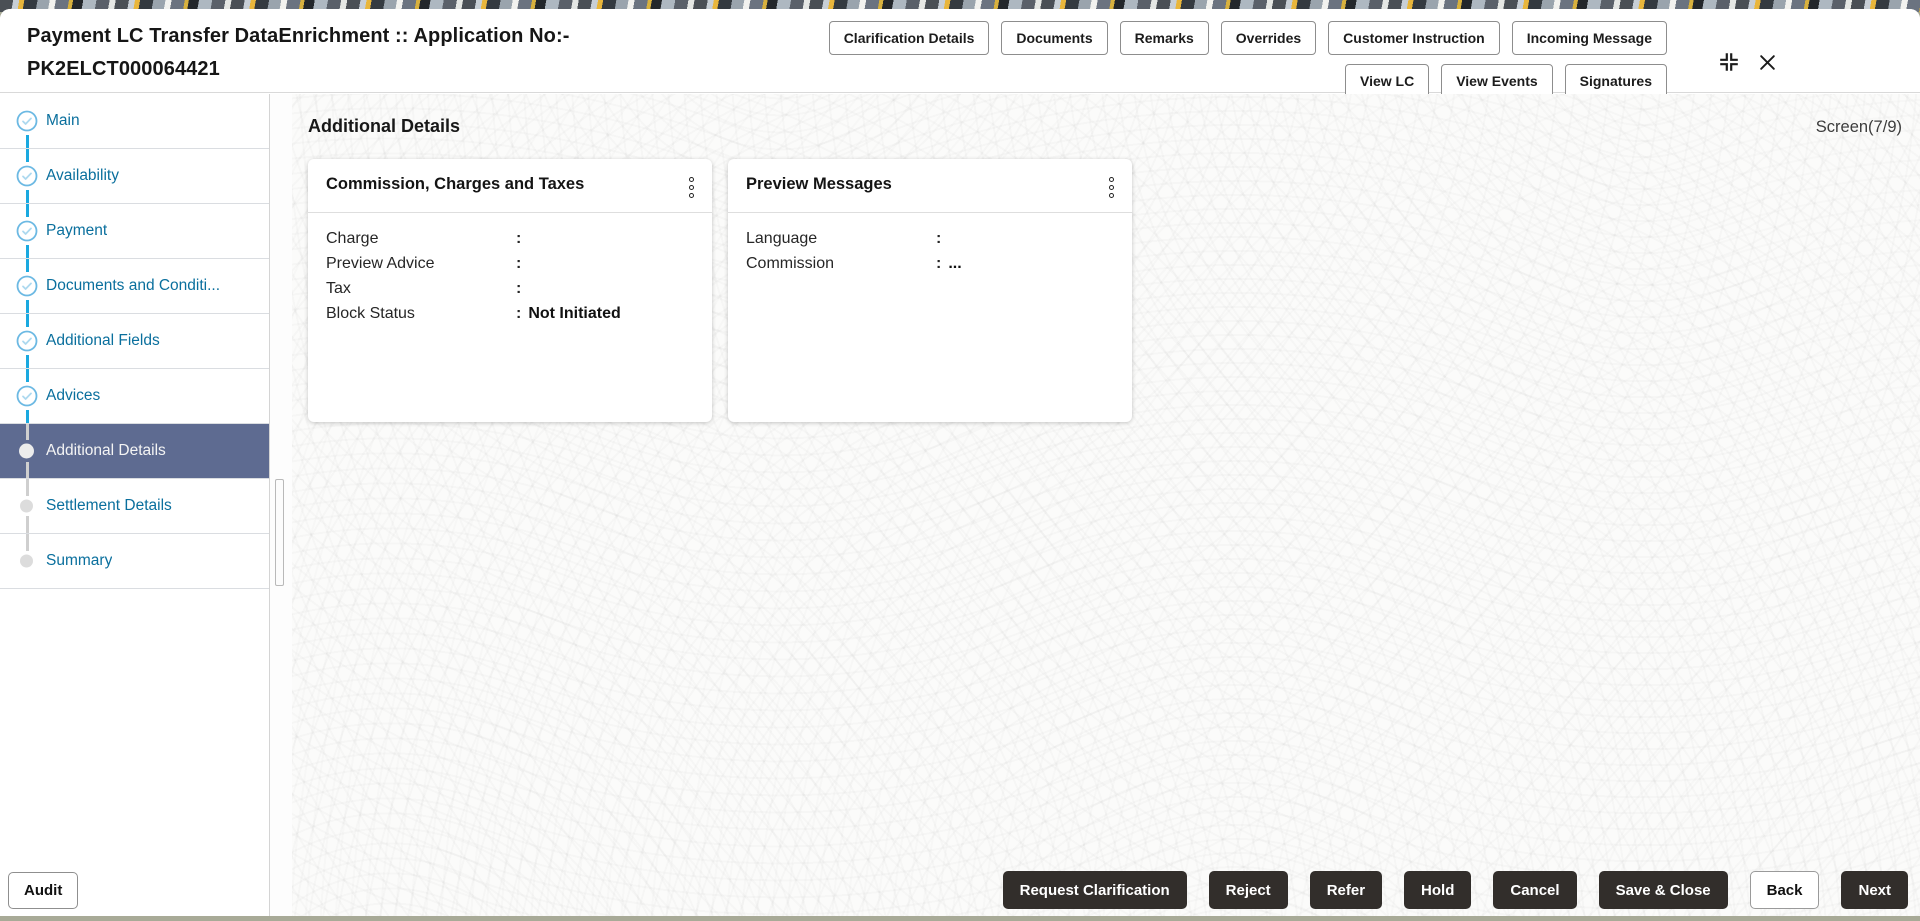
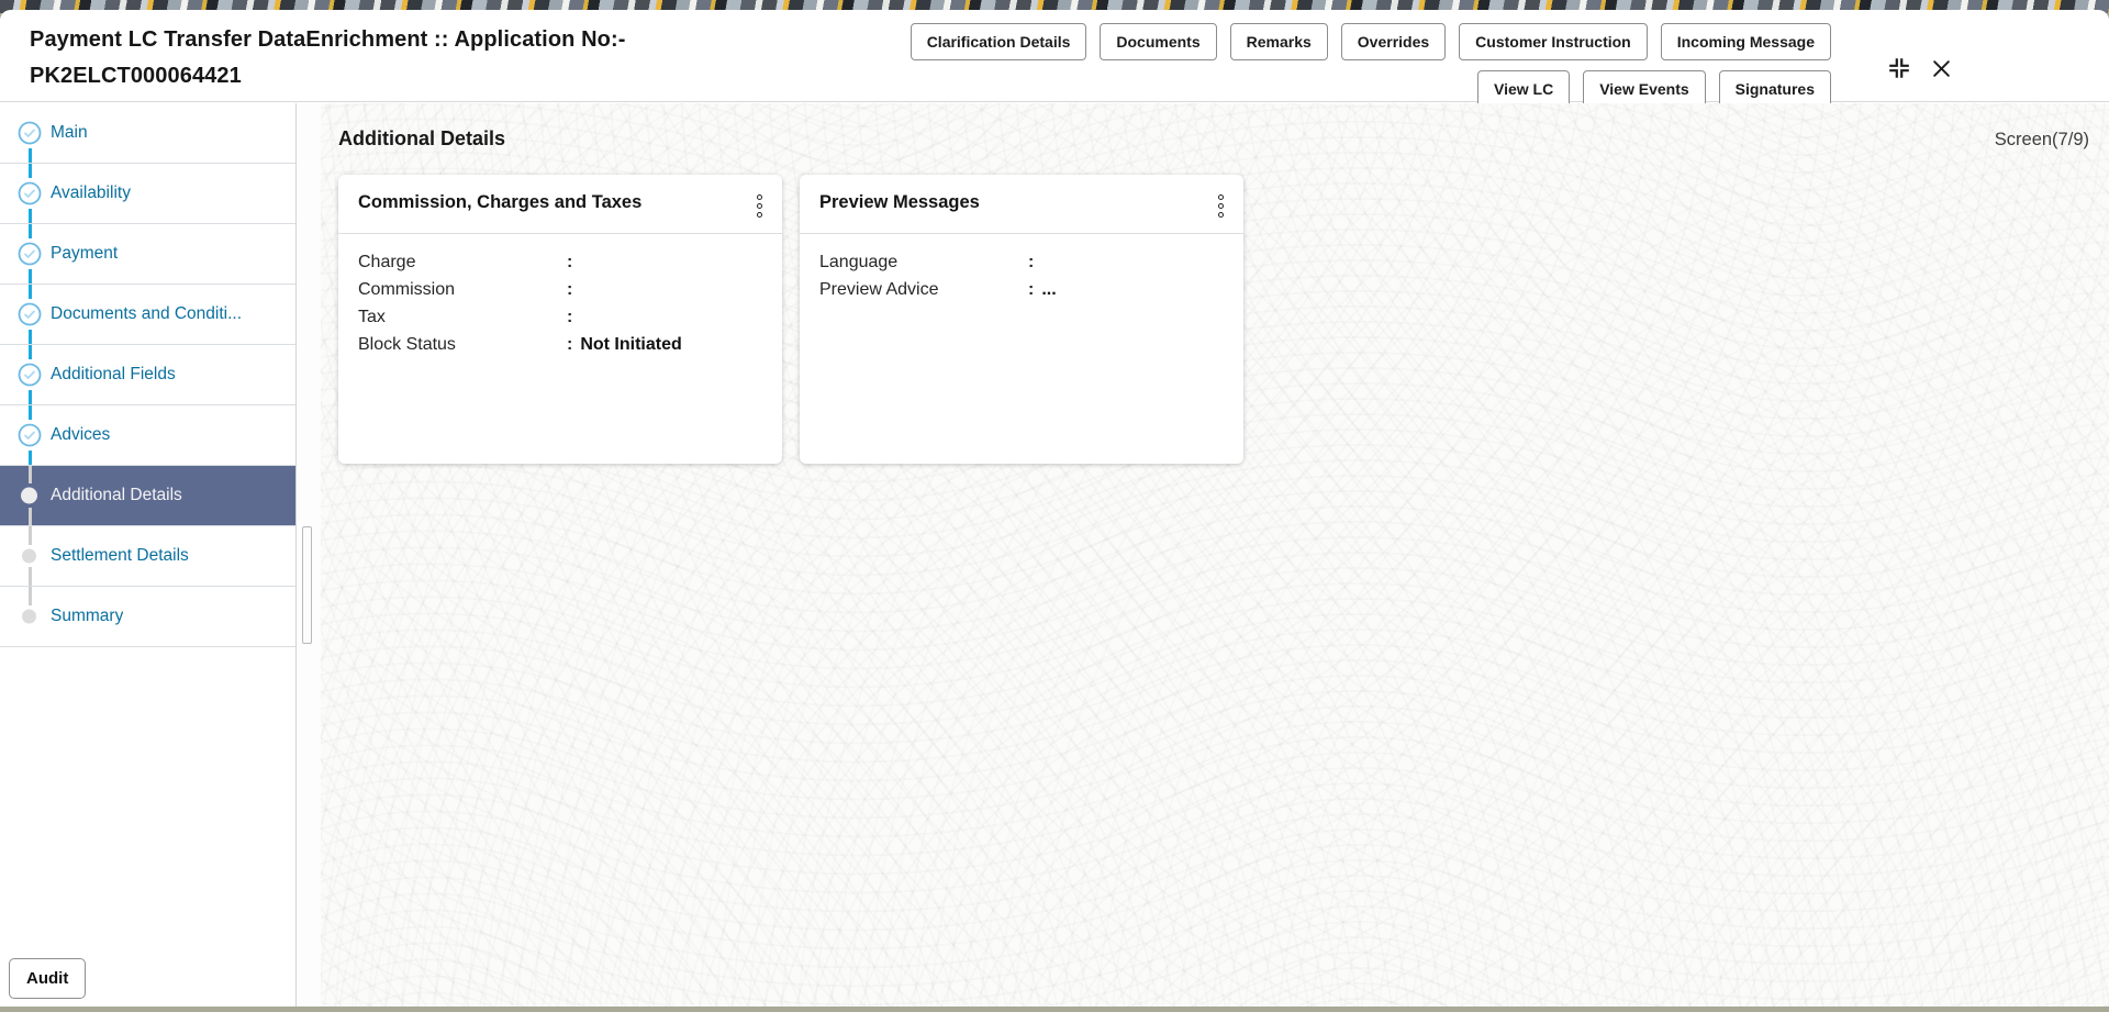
  Payment LC Transfer DataEnrichment :: Application No:-
  PK2ELCT000064421
  Clarification Details
  Documents
  Remarks
  Overrides
  Customer Instruction
  Incoming Message
  View LC
  View Events
  Signatures
  Main
  Availability
  Payment
  Documents and Conditi...
  Additional Fields
  Advices
  Additional Details
  Settlement Details
  Summary
  Additional Details
  Screen(7/9)
  Commission, Charges and Taxes
  Charge
  :
- Preview Advice
+ Commission
  :
  Tax
  :
  Block Status
  :
  Not Initiated
  Preview Messages
  Language
  :
- Commission
+ Preview Advice
  :
  ...
  Audit
- Request Clarification
- Reject
- Refer
- Hold
- Cancel
- Save & Close
- Back
- Next
